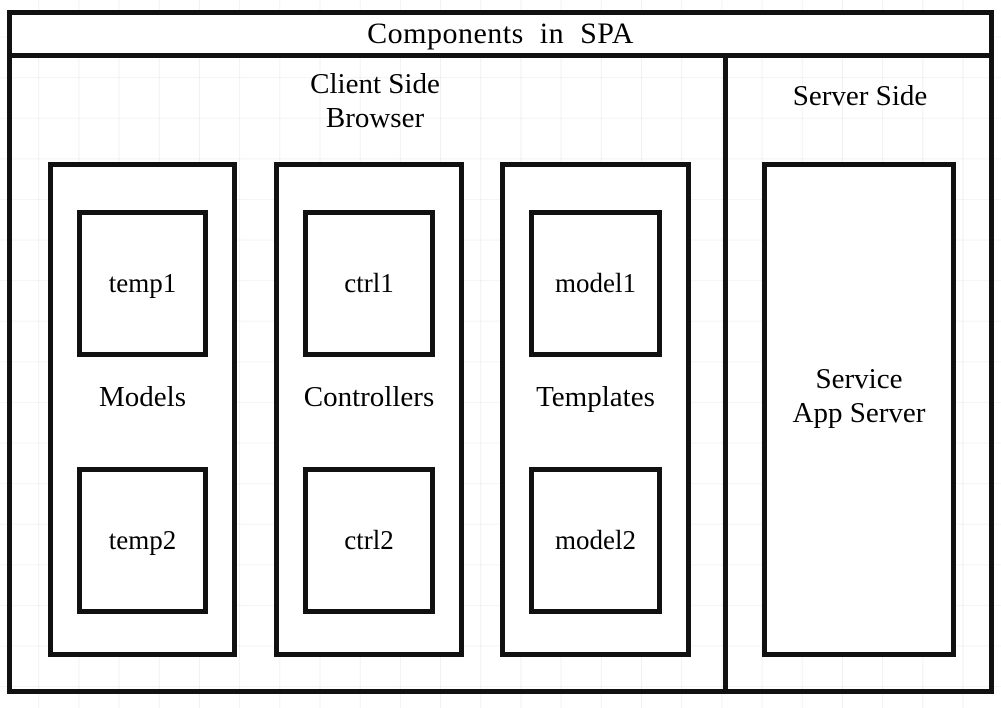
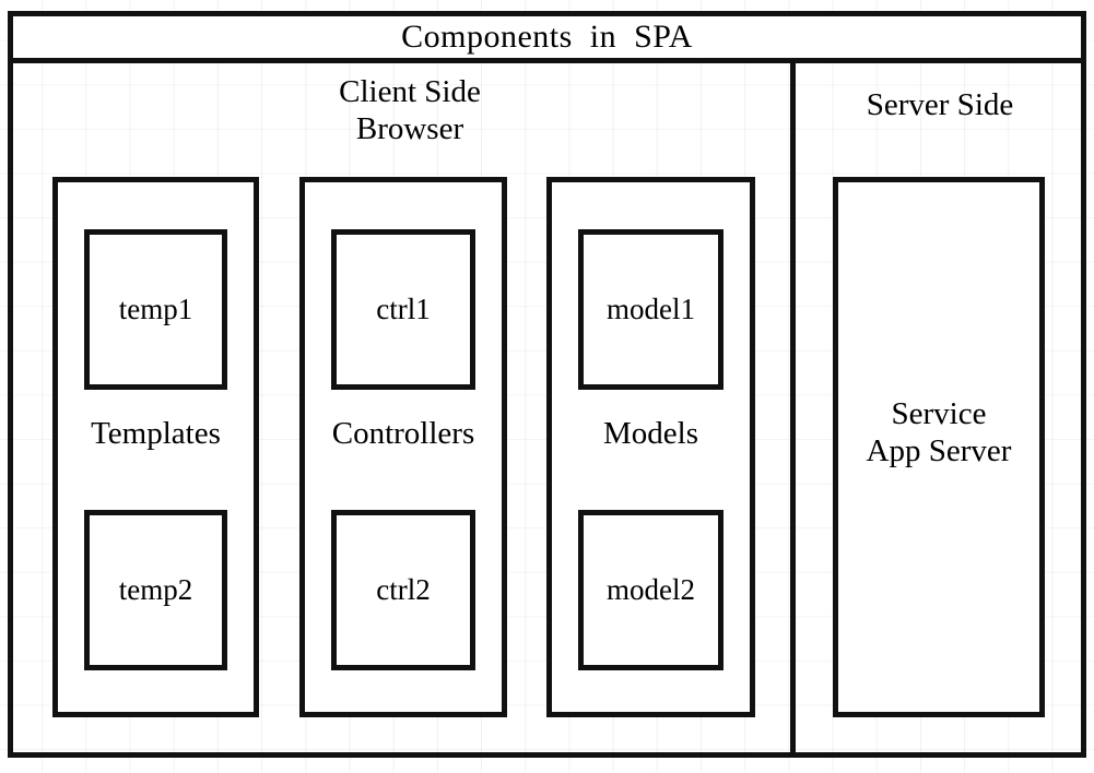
  Components in SPA
  Client Side
  Browser
  Server Side
  temp1
- Models
+ Templates
  temp2
  ctrl1
  Controllers
  ctrl2
  model1
- Templates
+ Models
  model2
  Service
  App Server
